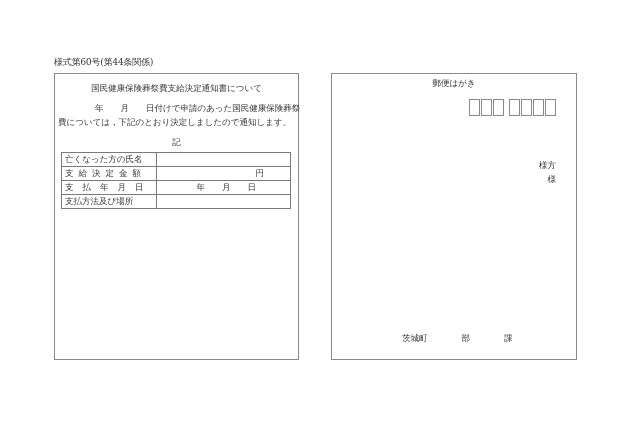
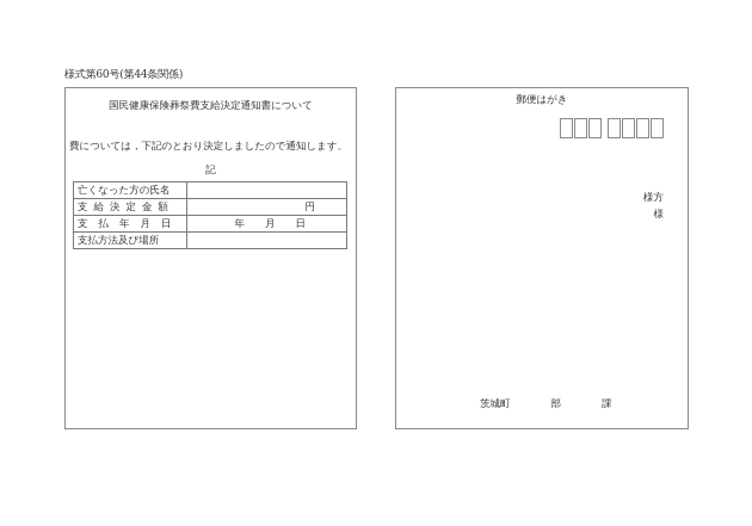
  様式第60号(第44条関係)
  国民健康保険葬祭費支給決定通知書について
- 年 月 日付けで申請のあった国民健康保険葬祭
  費については，下記のとおり決定しましたので通知します。
  記
  亡くなった方の氏名
  支給決定金額	円
  支払年月日	年 月 日
  支払方法及び場所
  郵便はがき
  様方
  様
  茨城町 部 課
